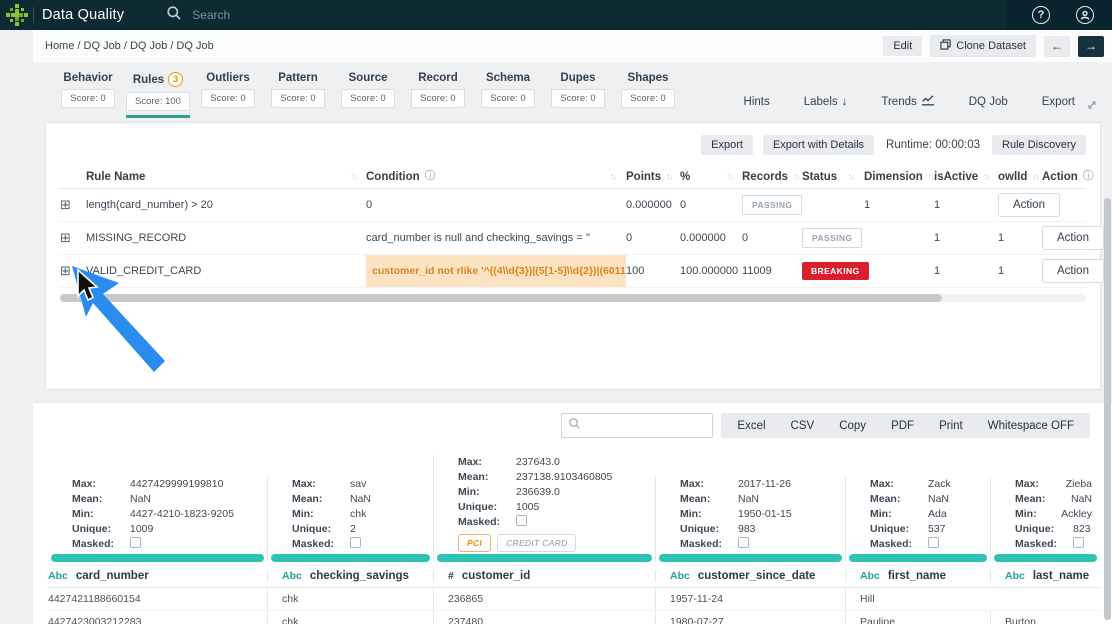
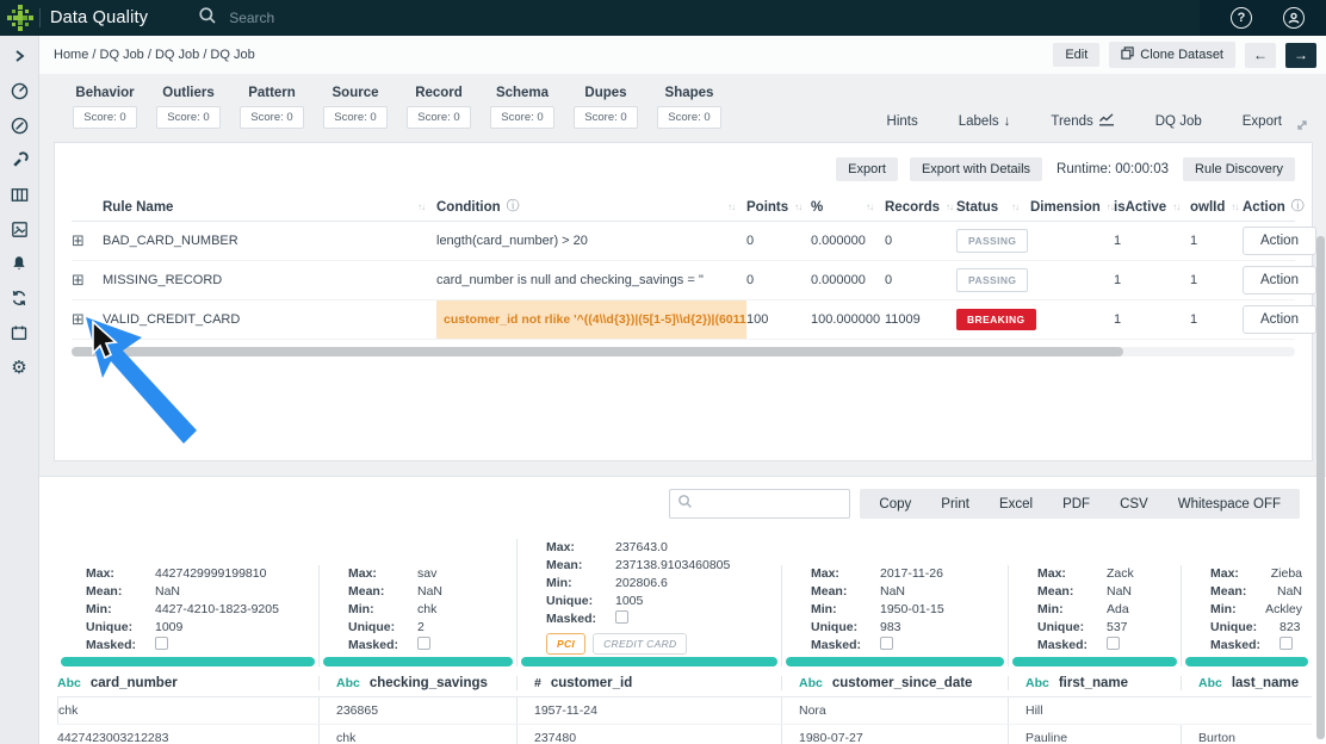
  Data Quality
  Search
  ?
+ ⚙
  Home / DQ Job / DQ Job / DQ Job
  Edit
  Clone Dataset
  ←
  →
  Behavior
  Score: 0
- Rules
- 3
- Score: 100
  Outliers
  Score: 0
  Pattern
  Score: 0
  Source
  Score: 0
  Record
  Score: 0
  Schema
  Score: 0
  Dupes
  Score: 0
  Shapes
  Score: 0
  Hints
  Labels
  ↓
  Trends
  DQ Job
  Export
  Export
  Export with Details
  Runtime: 00:00:03
  Rule Discovery
  Rule Name
  ↑↓
  Condition
  ⓘ
  ↑↓
  Points
  ↑↓
  %
  ↑↓
  Records
  ↑↓
  Status
  ↑↓
  Dimension
  ↑↓
  isActive
  ↑↓
  owlId
  ↑↓
  Action
  ⓘ
  ⊞
+ BAD_CARD_NUMBER
  length(card_number) > 20
  0
  0.000000
  0
  PASSING
  1
  1
  Action
  ⊞
  MISSING_RECORD
  card_number is null and checking_savings = ''
  0
  0.000000
  0
  PASSING
  1
  1
  Action
  ⊞
  VALID_CREDIT_CARD
  100
  100.000000
  11009
  BREAKING
  1
  1
  Action
- Excel
+ Copy
- CSV
+ Print
- Copy
+ Excel
  PDF
- Print
+ CSV
  Whitespace OFF
  Max:
  4427429999199810
  Mean:
  NaN
  Min:
  4427-4210-1823-9205
  Unique:
  1009
  Masked:
  Max:
  sav
  Mean:
  NaN
  Min:
  chk
  Unique:
  2
  Masked:
  Max:
  237643.0
  Mean:
  237138.9103460805
  Min:
- 236639.0
+ 202806.6
  Unique:
  1005
  Masked:
  PCI
  CREDIT CARD
  Max:
  2017-11-26
  Mean:
  NaN
  Min:
  1950-01-15
  Unique:
  983
  Masked:
  Max:
  Zack
  Mean:
  NaN
  Min:
  Ada
  Unique:
  537
  Masked:
  Max:
  Zieba
  Mean:
  NaN
  Min:
  Ackley
  Unique:
  823
  Masked:
  Abc
  card_number
  Abc
  checking_savings
  #
  customer_id
  Abc
  customer_since_date
  Abc
  first_name
  Abc
  last_name
- 4427421188660154
  chk
  236865
  1957-11-24
+ Nora
  Hill
  4427423003212283
  chk
  237480
  1980-07-27
  Pauline
  Burton
